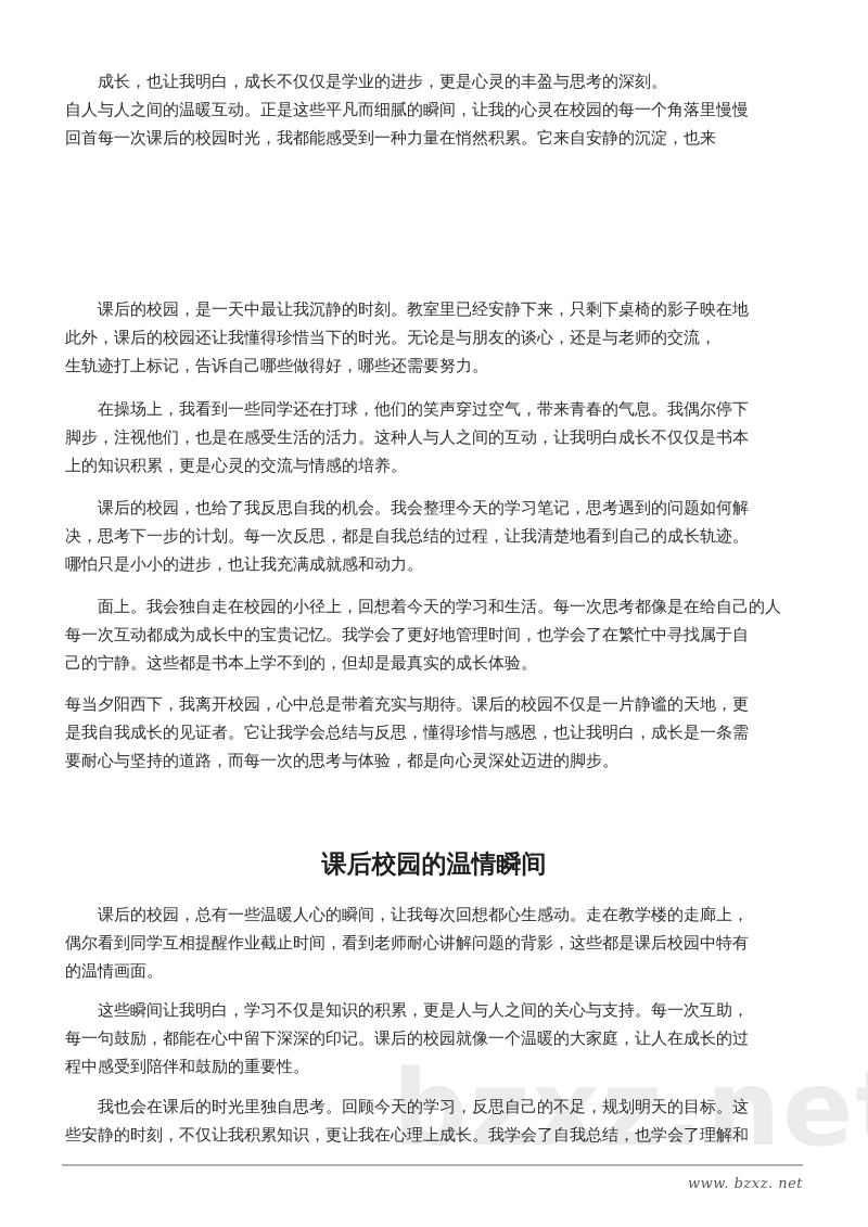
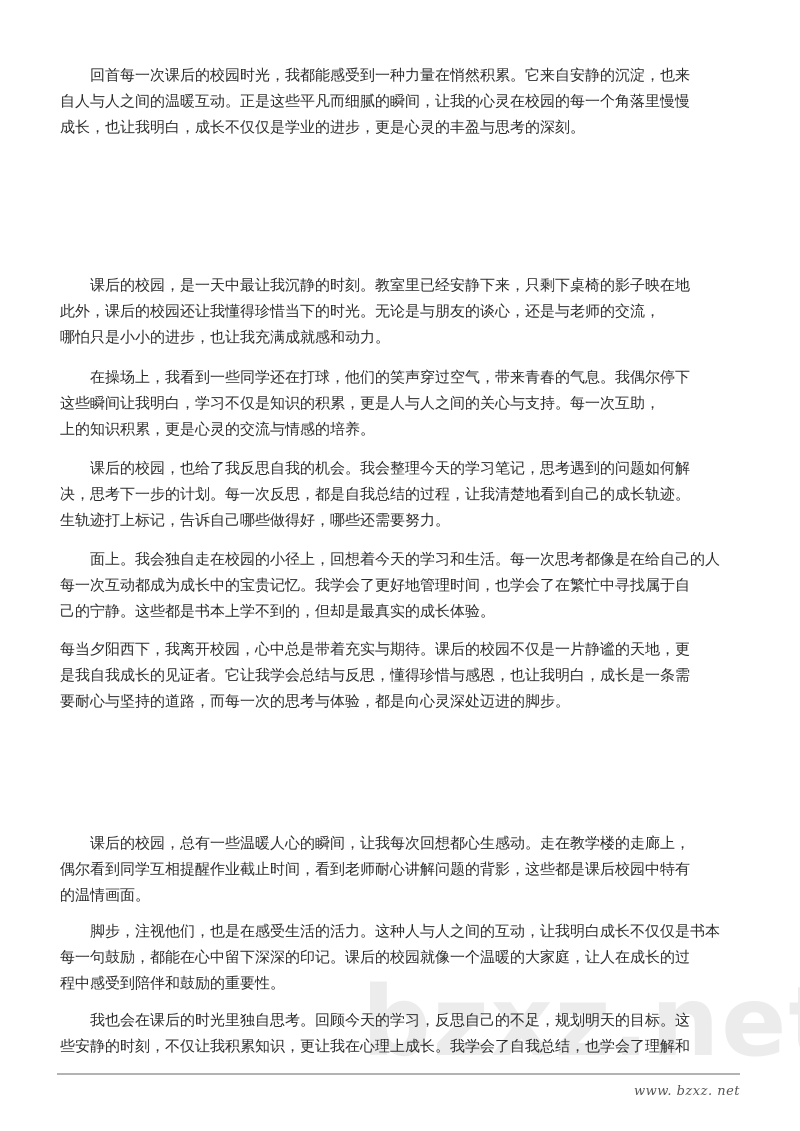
  bzxz.ne
- 成长，也让我明白，成长不仅仅是学业的进步，更是心灵的丰盈与思考的深刻。
+ 回首每一次课后的校园时光，我都能感受到一种力量在悄然积累。它来自安静的沉淀，也来
  自人与人之间的温暖互动。正是这些平凡而细腻的瞬间，让我的心灵在校园的每一个角落里慢慢
- 回首每一次课后的校园时光，我都能感受到一种力量在悄然积累。它来自安静的沉淀，也来
+ 成长，也让我明白，成长不仅仅是学业的进步，更是心灵的丰盈与思考的深刻。
  课后的校园，是一天中最让我沉静的时刻。教室里已经安静下来，只剩下桌椅的影子映在地
  此外，课后的校园还让我懂得珍惜当下的时光。无论是与朋友的谈心，还是与老师的交流，
- 生轨迹打上标记，告诉自己哪些做得好，哪些还需要努力。
+ 哪怕只是小小的进步，也让我充满成就感和动力。
  在操场上，我看到一些同学还在打球，他们的笑声穿过空气，带来青春的气息。我偶尔停下
- 脚步，注视他们，也是在感受生活的活力。这种人与人之间的互动，让我明白成长不仅仅是书本
+ 这些瞬间让我明白，学习不仅是知识的积累，更是人与人之间的关心与支持。每一次互助，
  上的知识积累，更是心灵的交流与情感的培养。
  课后的校园，也给了我反思自我的机会。我会整理今天的学习笔记，思考遇到的问题如何解
  决，思考下一步的计划。每一次反思，都是自我总结的过程，让我清楚地看到自己的成长轨迹。
- 哪怕只是小小的进步，也让我充满成就感和动力。
+ 生轨迹打上标记，告诉自己哪些做得好，哪些还需要努力。
  面上。我会独自走在校园的小径上，回想着今天的学习和生活。每一次思考都像是在给自己的人
  每一次互动都成为成长中的宝贵记忆。我学会了更好地管理时间，也学会了在繁忙中寻找属于自
  己的宁静。这些都是书本上学不到的，但却是最真实的成长体验。
  每当夕阳西下，我离开校园，心中总是带着充实与期待。课后的校园不仅是一片静谧的天地，更
  是我自我成长的见证者。它让我学会总结与反思，懂得珍惜与感恩，也让我明白，成长是一条需
  要耐心与坚持的道路，而每一次的思考与体验，都是向心灵深处迈进的脚步。
- 课后校园的温情瞬间
  课后的校园，总有一些温暖人心的瞬间，让我每次回想都心生感动。走在教学楼的走廊上，
  偶尔看到同学互相提醒作业截止时间，看到老师耐心讲解问题的背影，这些都是课后校园中特有
  的温情画面。
- 这些瞬间让我明白，学习不仅是知识的积累，更是人与人之间的关心与支持。每一次互助，
+ 脚步，注视他们，也是在感受生活的活力。这种人与人之间的互动，让我明白成长不仅仅是书本
  每一句鼓励，都能在心中留下深深的印记。课后的校园就像一个温暖的大家庭，让人在成长的过
  程中感受到陪伴和鼓励的重要性。
  我也会在课后的时光里独自思考。回顾今天的学习，反思自己的不足，规划明天的目标。这
  些安静的时刻，不仅让我积累知识，更让我在心理上成长。我学会了自我总结，也学会了理解和
  www. bzxz. net
